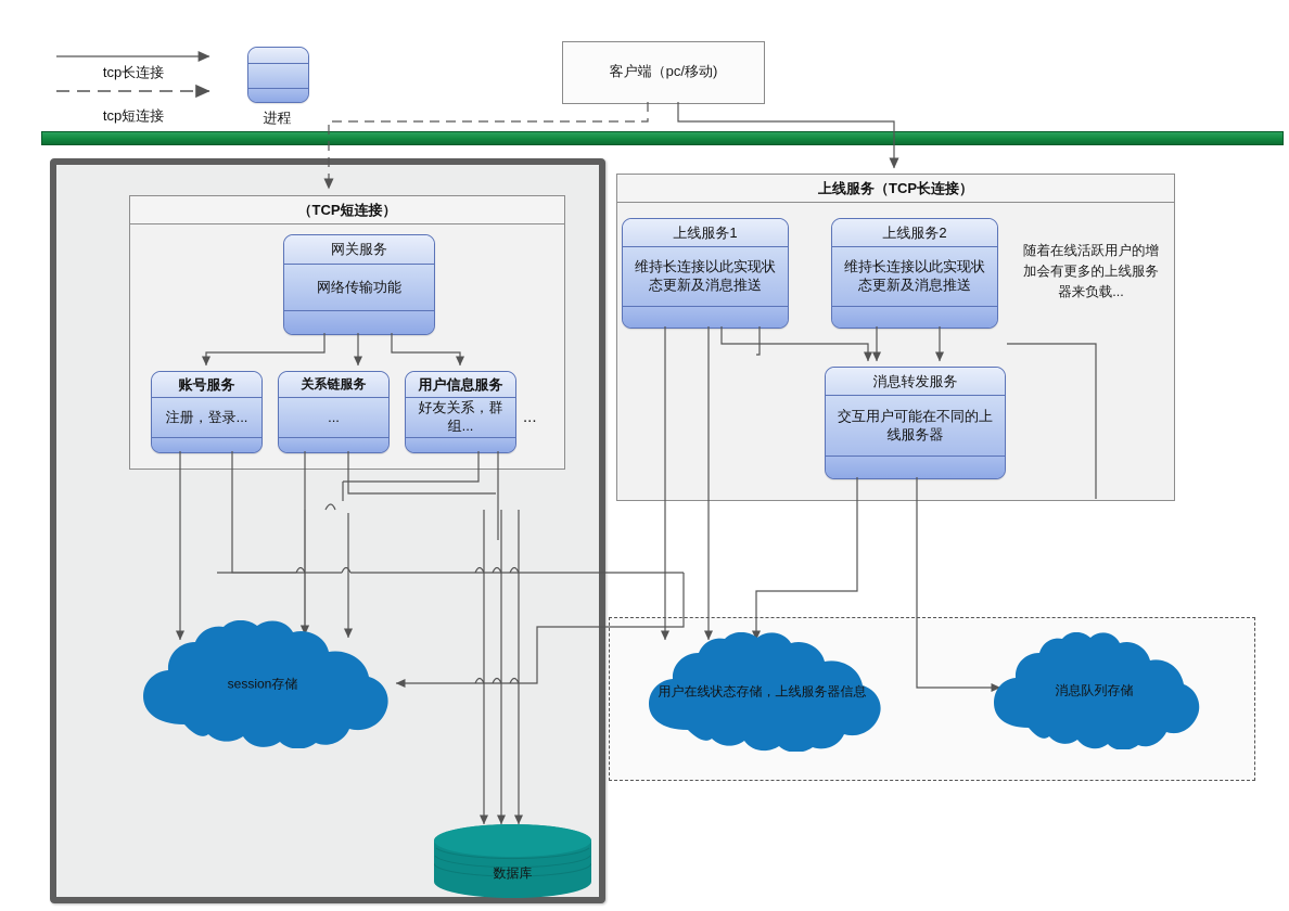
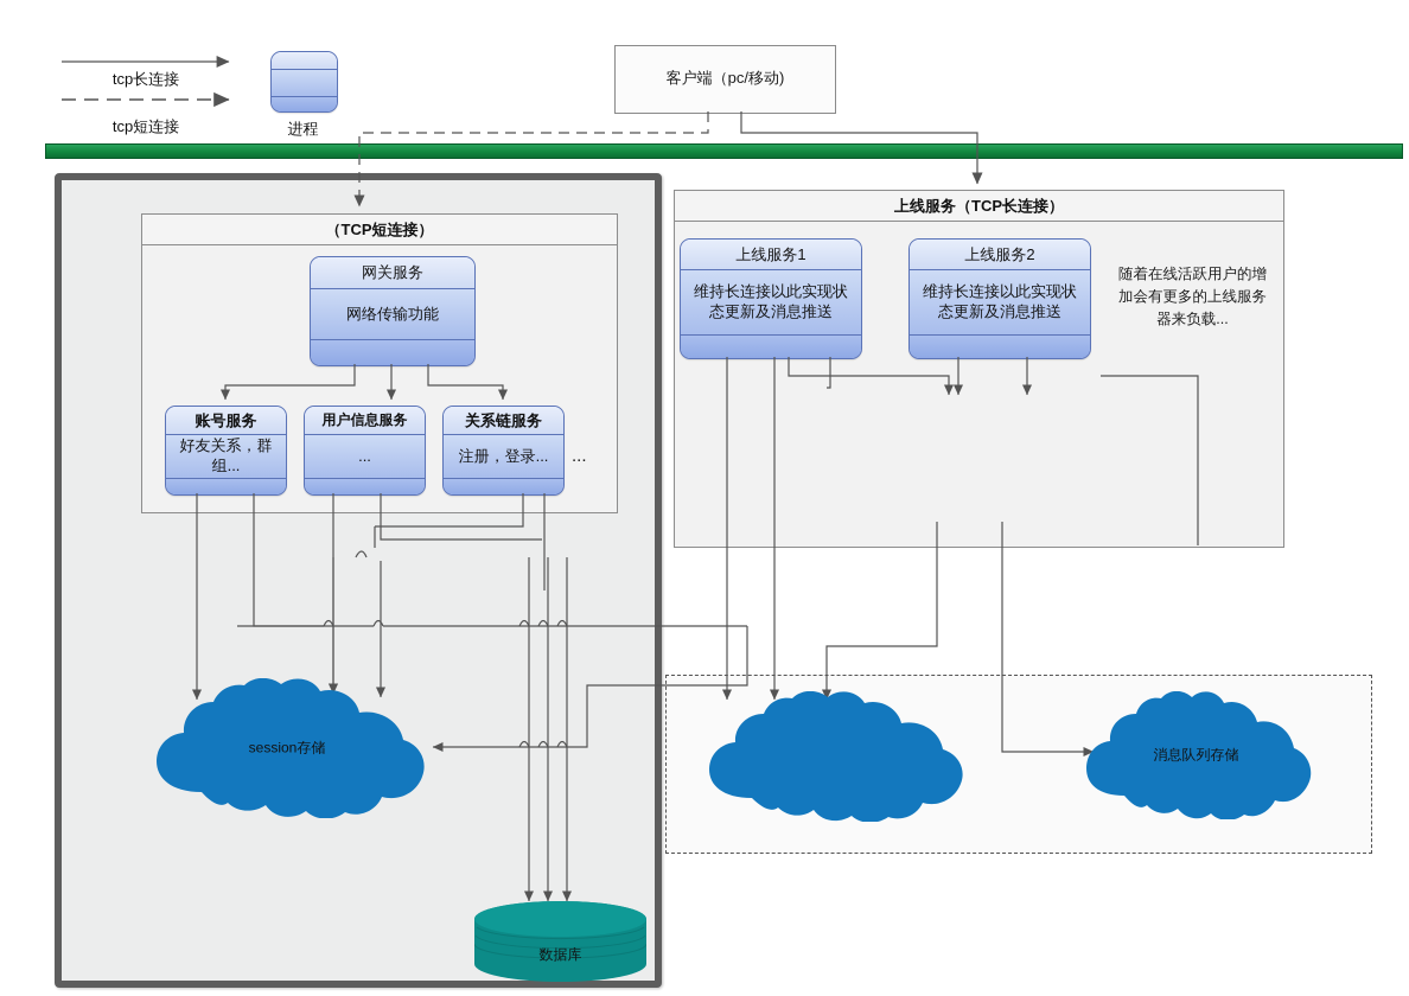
  tcp长连接
  tcp短连接
  进程
  客户端（pc/移动)
  （TCP短连接）
  网关服务
  网络传输功能
  账号服务
- 注册，登录...
+ 好友关系，群组...
- 关系链服务
+ 用户信息服务
  ...
- 用户信息服务
+ 关系链服务
- 好友关系，群组...
+ 注册，登录...
  ...
  上线服务（TCP长连接）
  上线服务1
  维持长连接以此实现状态更新及消息推送
  上线服务2
  维持长连接以此实现状态更新及消息推送
  随着在线活跃用户的增加会有更多的上线服务器来负载...
- 消息转发服务
- 交互用户可能在不同的上线服务器
  session存储
- 用户在线状态存储，上线服务器信息
  消息队列存储
  数据库
